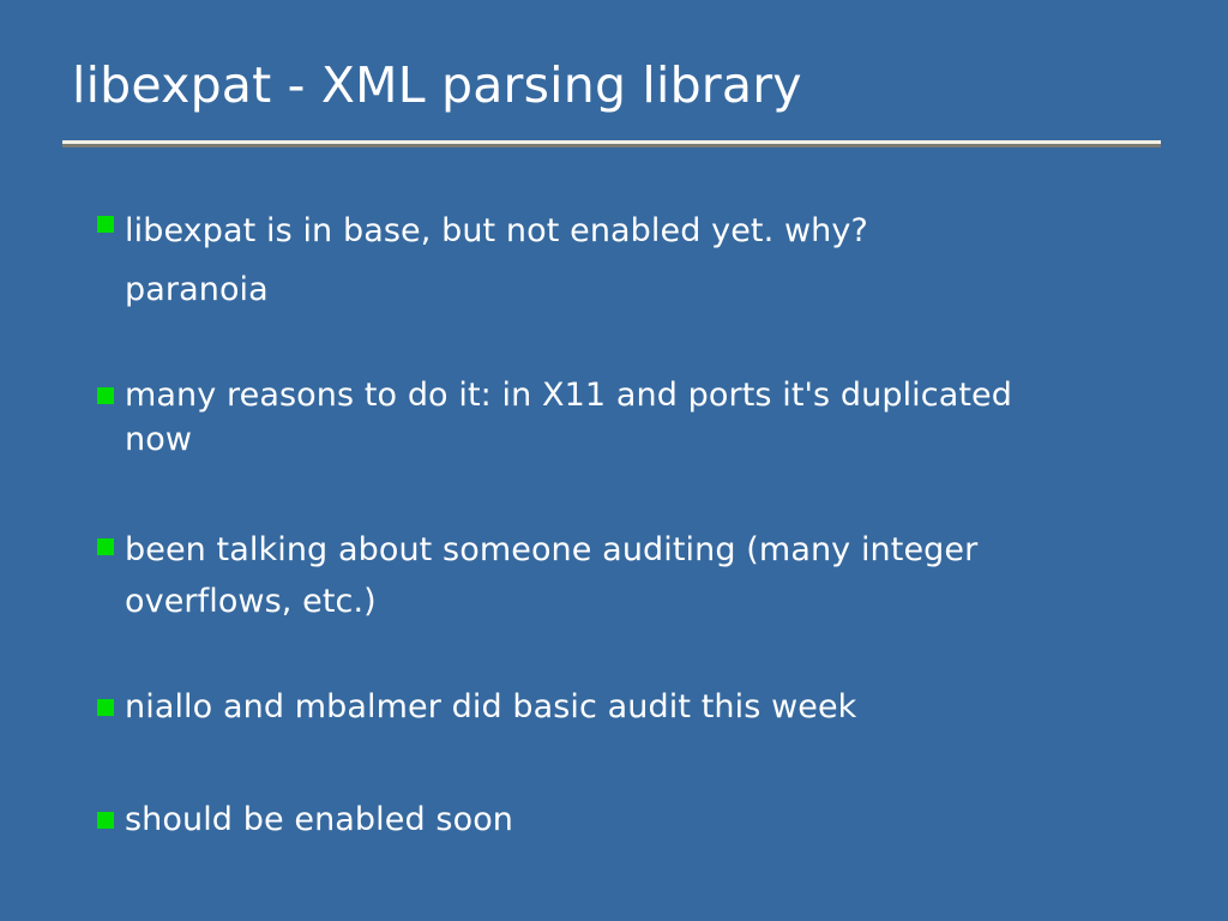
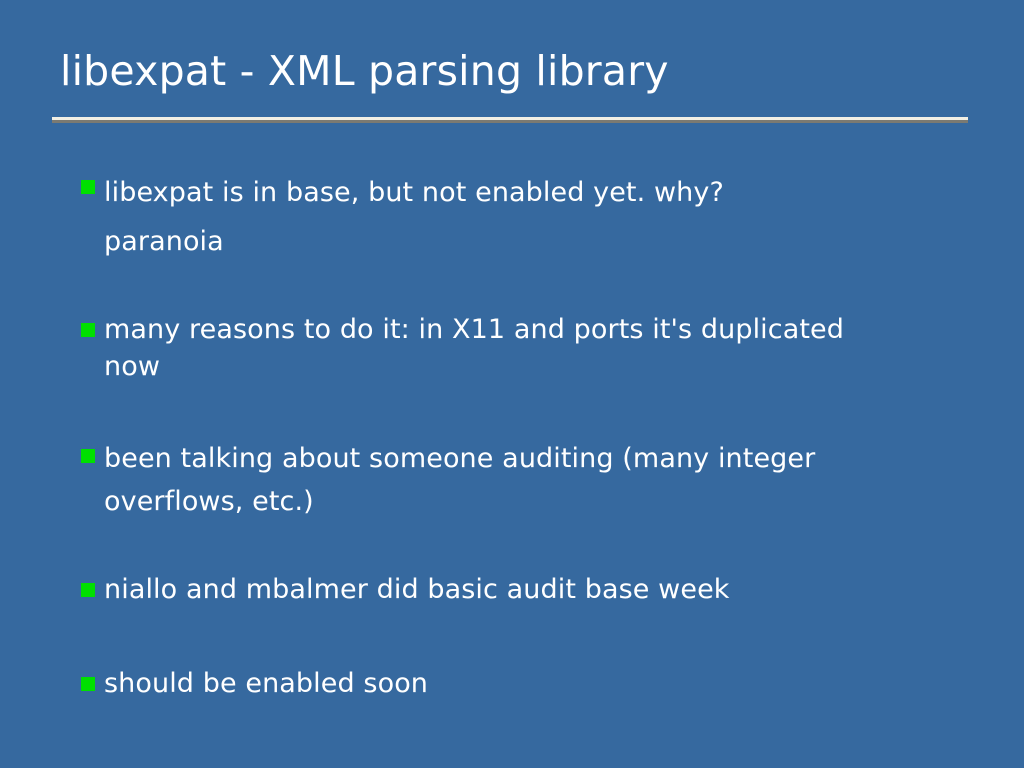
  libexpat - XML parsing library
  libexpat is in base, but not enabled yet. why?
  paranoia
  many reasons to do it: in X11 and ports it's duplicated
  now
  been talking about someone auditing (many integer
  overflows, etc.)
- niallo and mbalmer did basic audit this week
+ niallo and mbalmer did basic audit base week
  should be enabled soon
